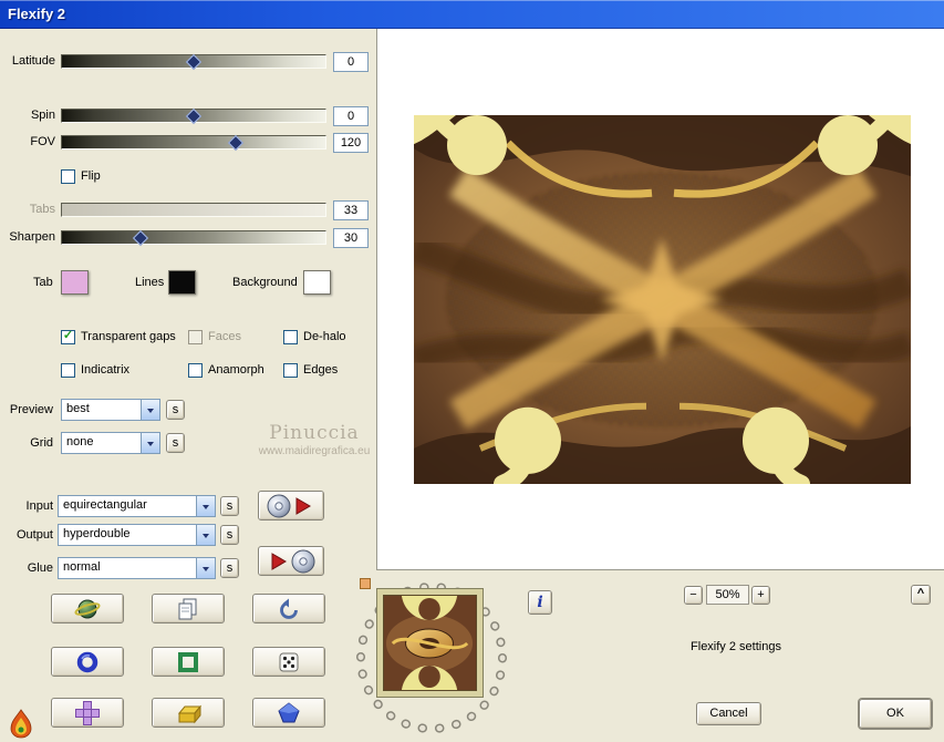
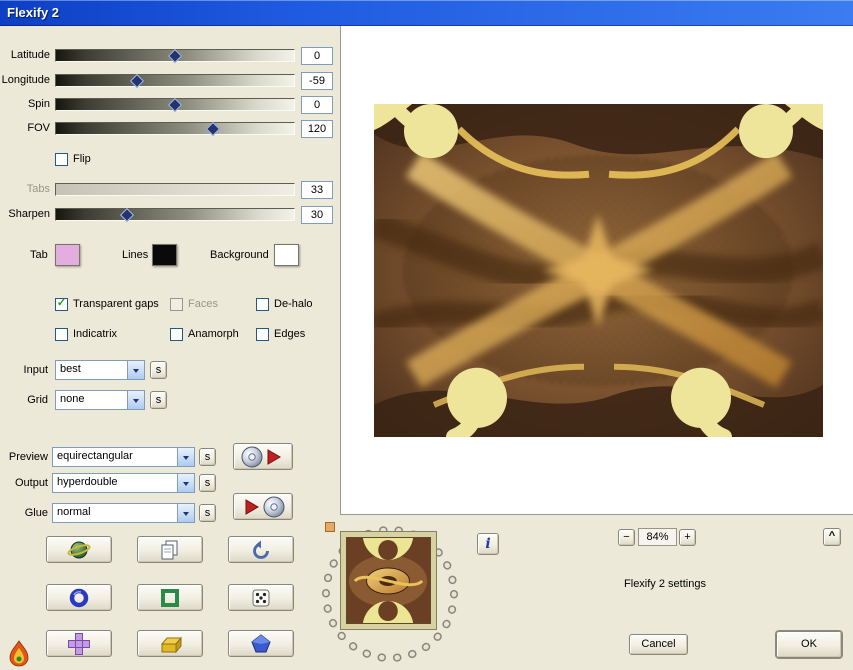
  Flexify 2
  Latitude
  0
+ Longitude
+ -59
  Spin
  0
  FOV
  120
  Flip
  Tabs
  33
  Sharpen
  30
  Tab
  Lines
  Background
  ✓
  Transparent gaps
  Faces
  De-halo
  Indicatrix
  Anamorph
  Edges
- Preview
+ Input
  best
  s
  Grid
  none
  s
- Pinuccia
- www.maidiregrafica.eu
- Input
+ Preview
  equirectangular
  s
  Output
  hyperdouble
  s
  Glue
  normal
  s
  i
  −
- 50%
+ 84%
  +
  ^
  Flexify 2 settings
  Cancel
  OK
